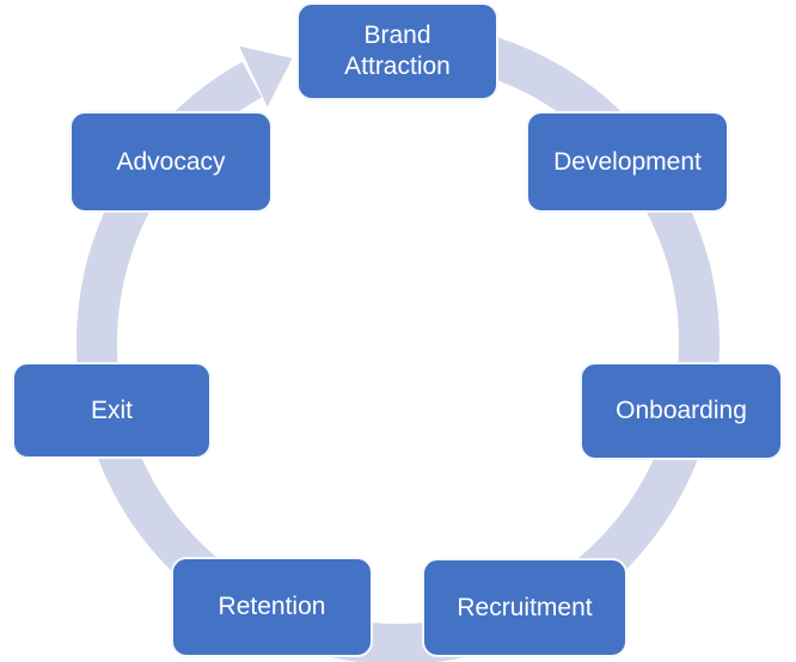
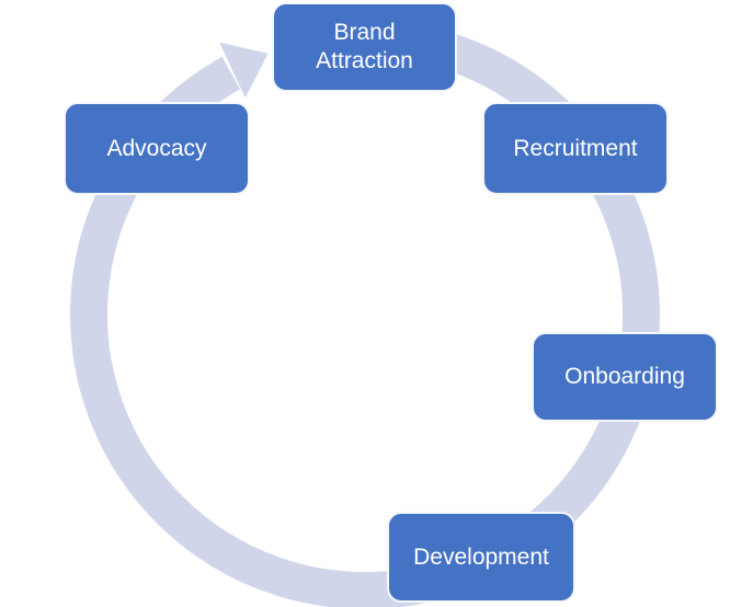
  Brand Attraction
- Development
+ Recruitment
  Onboarding
- Recruitment
+ Development
- Retention
- Exit
  Advocacy
